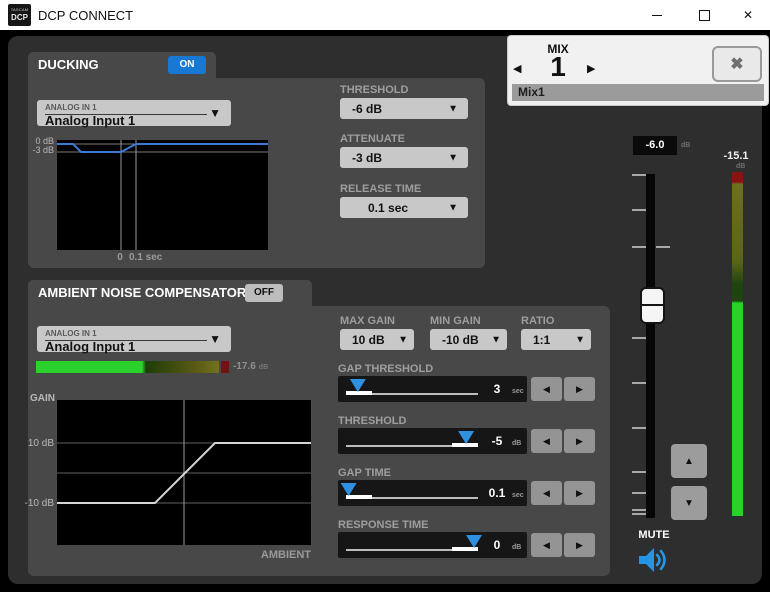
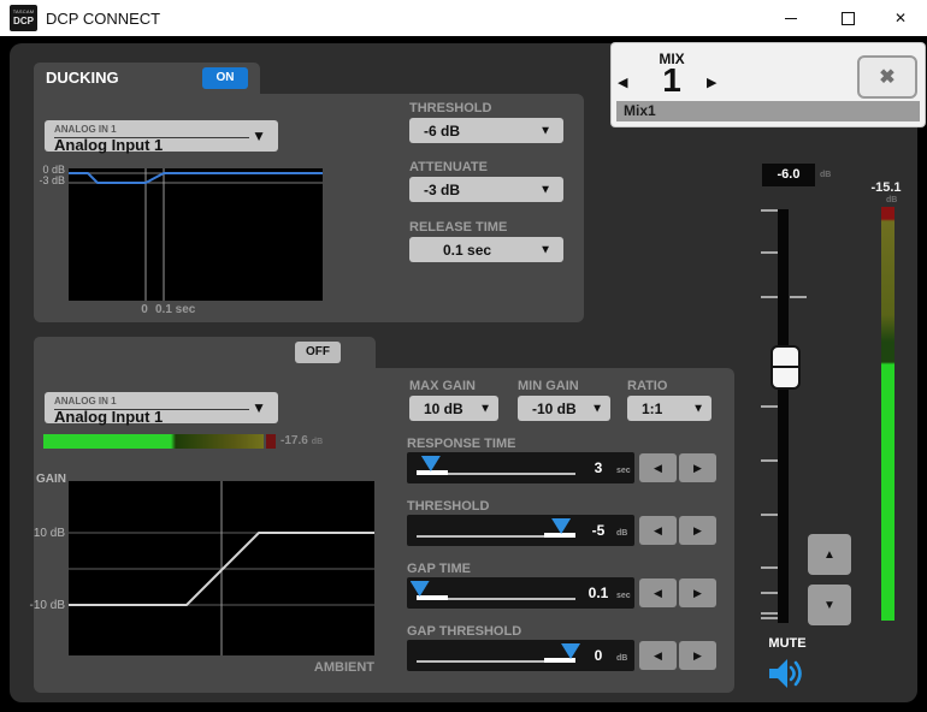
  DCP
  DCP CONNECT
  ✕
  DUCKING
  ON
  ANALOG IN 1
  Analog Input 1
  ▼
  0 dB
  -3 dB
  0
  0.1 sec
  THRESHOLD
  -6 dB
  ▼
  ATTENUATE
  -3 dB
  ▼
  RELEASE TIME
  0.1 sec
  ▼
  MIX
  1
  ◀
  ▶
  ✖
  Mix1
- AMBIENT NOISE COMPENSATOR
  OFF
  ANALOG IN 1
  Analog Input 1
  ▼
  -17.6
  GAIN
  10 dB
  -10 dB
  AMBIENT
  MAX GAIN
  10 dB
  ▼
  MIN GAIN
  -10 dB
  ▼
  RATIO
  1:1
  ▼
- GAP THRESHOLD
+ RESPONSE TIME
  3
  ◀
  ▶
  THRESHOLD
  -5
  ◀
  ▶
  GAP TIME
  0.1
  ◀
  ▶
- RESPONSE TIME
+ GAP THRESHOLD
  0
  ◀
  ▶
  -6.0
  -15.1
  ▲
  ▼
  MUTE
